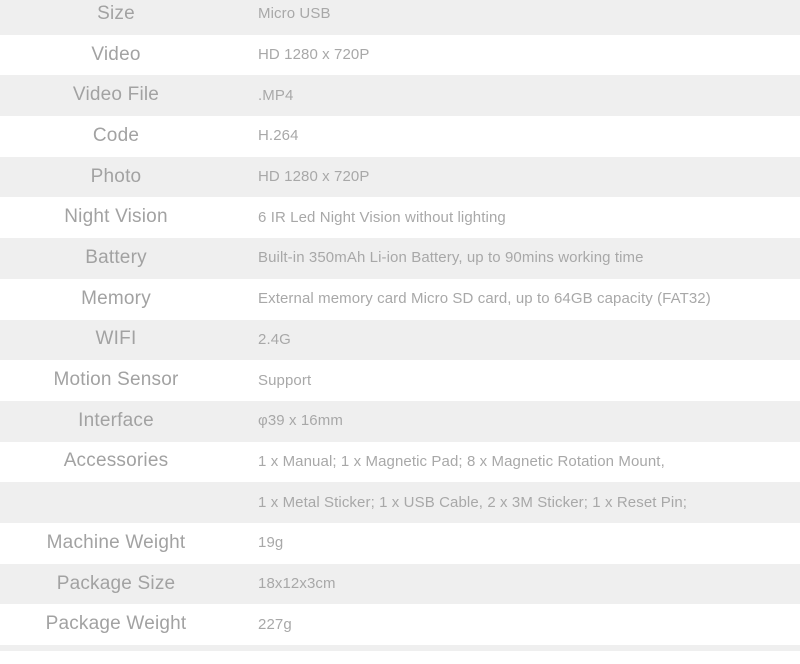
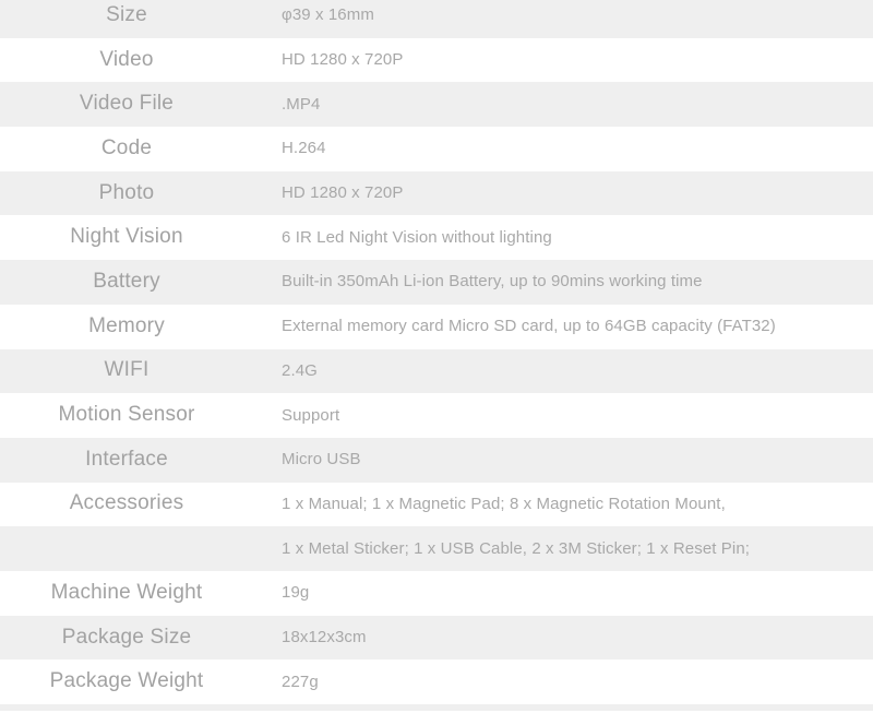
  Size
- Micro USB
+ φ39 x 16mm
  Video
  HD 1280 x 720P
  Video File
  .MP4
  Code
  H.264
  Photo
  HD 1280 x 720P
  Night Vision
  6 IR Led Night Vision without lighting
  Battery
  Built-in 350mAh Li-ion Battery, up to 90mins working time
  Memory
  External memory card Micro SD card, up to 64GB capacity (FAT32)
  WIFI
  2.4G
  Motion Sensor
  Support
  Interface
- φ39 x 16mm
+ Micro USB
  Accessories
  1 x Manual; 1 x Magnetic Pad; 8 x Magnetic Rotation Mount,
  1 x Metal Sticker; 1 x USB Cable, 2 x 3M Sticker; 1 x Reset Pin;
  Machine Weight
  19g
  Package Size
  18x12x3cm
  Package Weight
  227g
